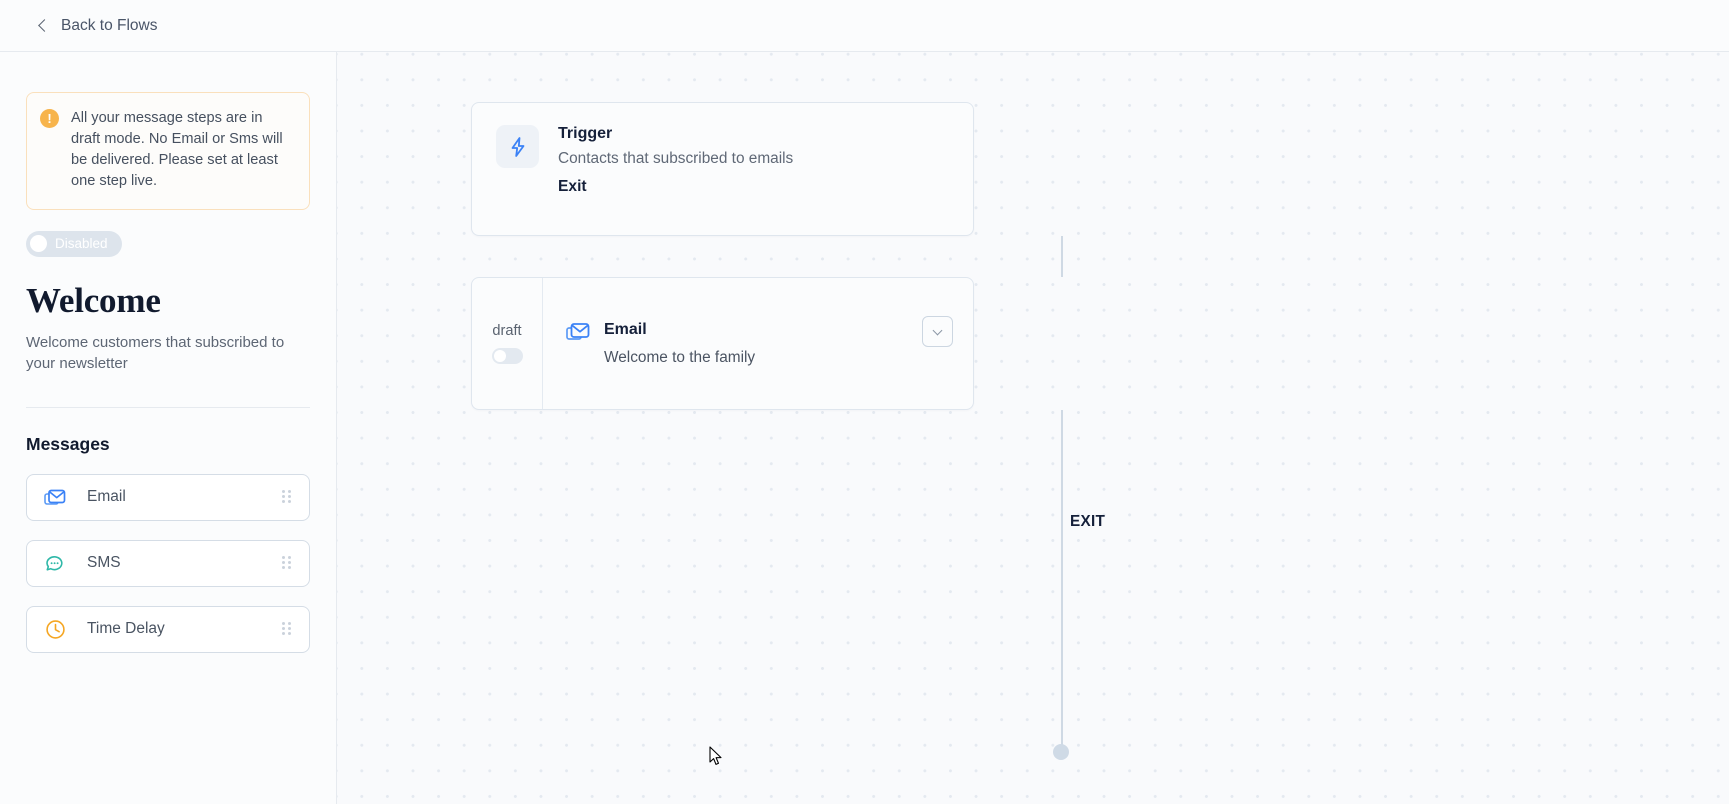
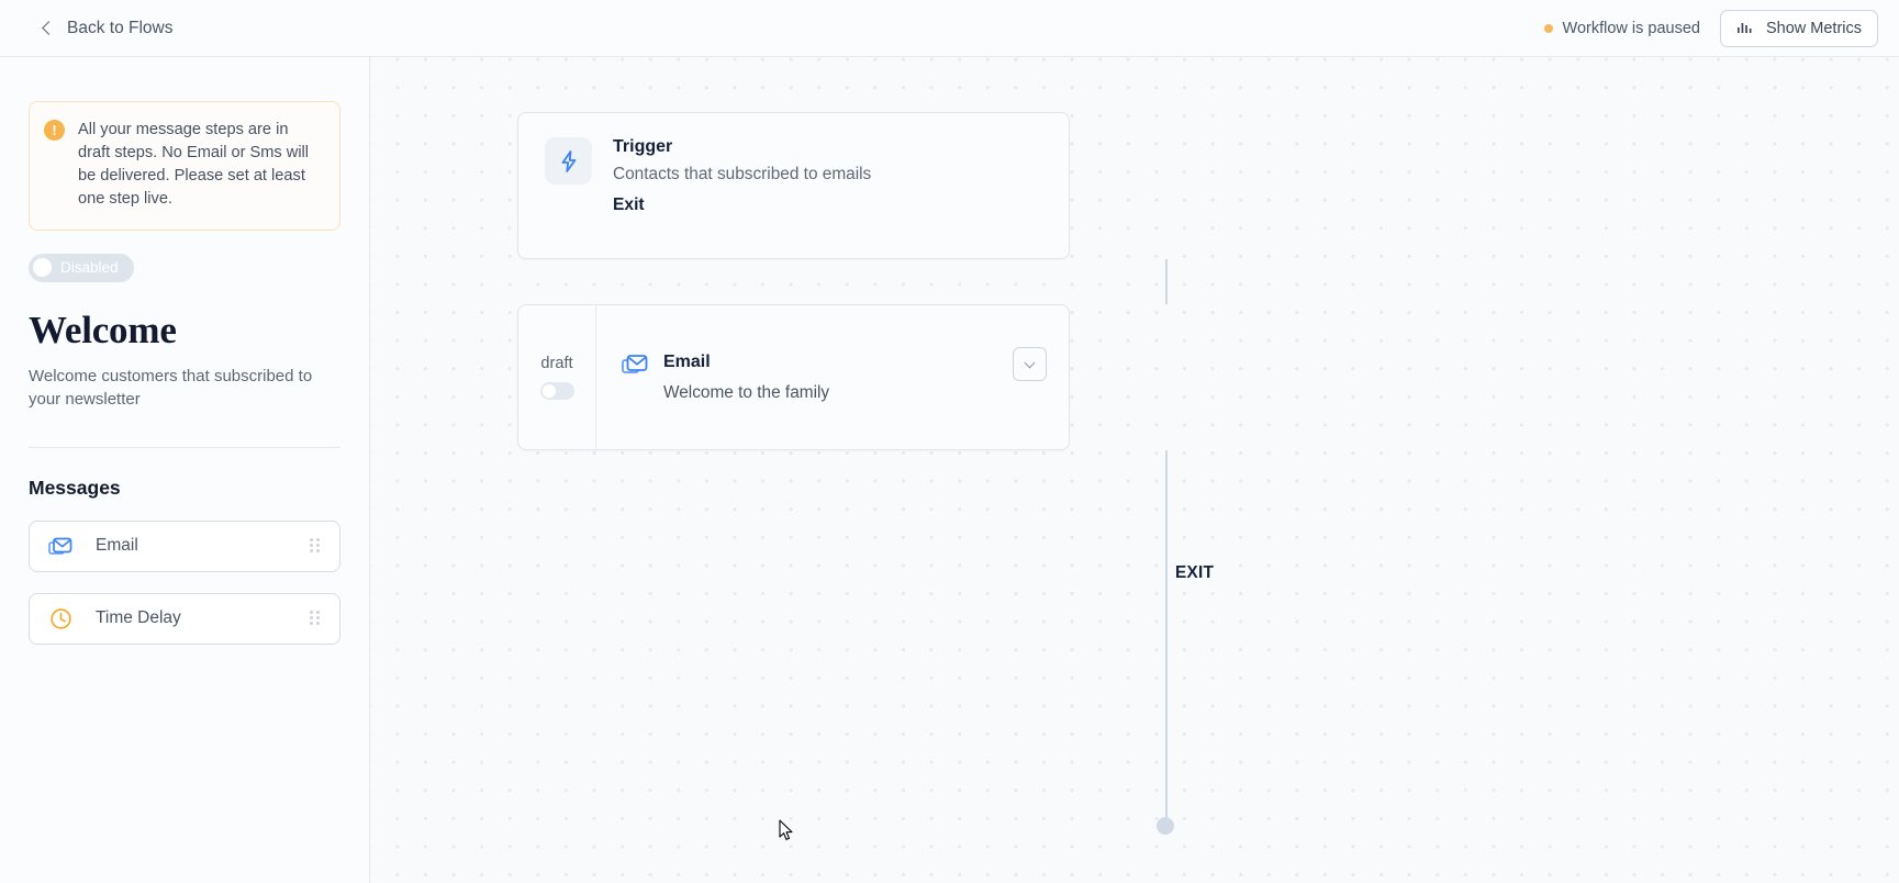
  Back to Flows
+ Workflow is paused
+ Show Metrics
  !
- All your message steps are in draft mode. No Email or Sms will be delivered. Please set at least one step live.
+ All your message steps are in draft steps. No Email or Sms will be delivered. Please set at least one step live.
  Disabled
  Welcome
  Welcome customers that subscribed to your newsletter
  Messages
  Email
- SMS
  Time Delay
  EXIT
  Trigger
  Contacts that subscribed to emails
  Exit
  draft
  Email
  Welcome to the family
